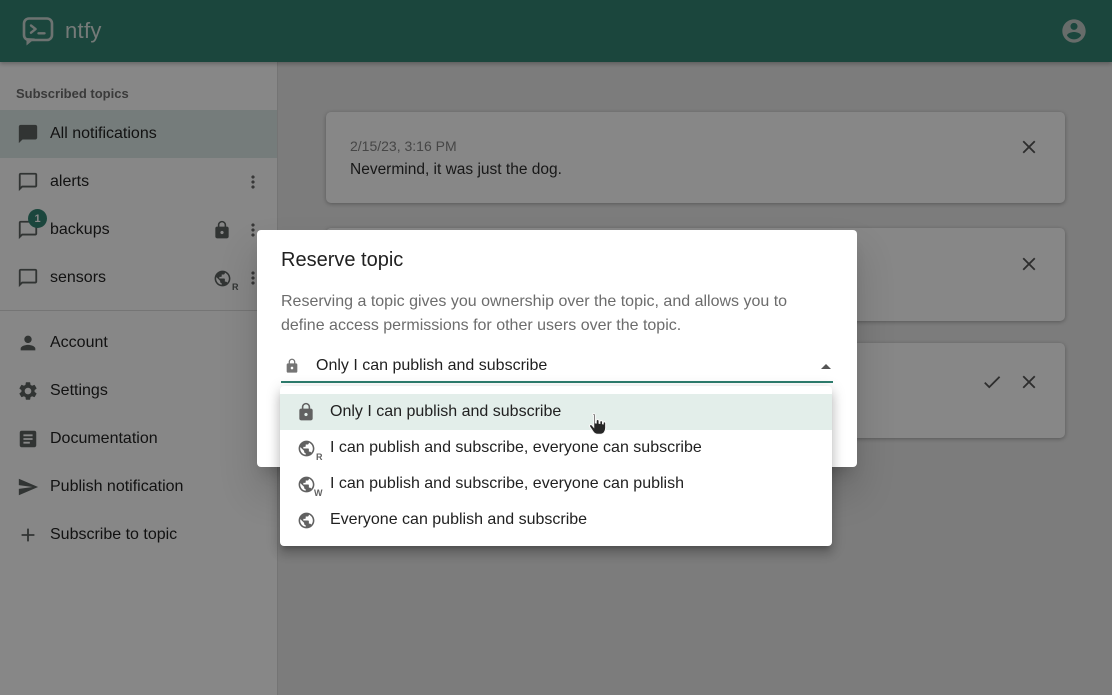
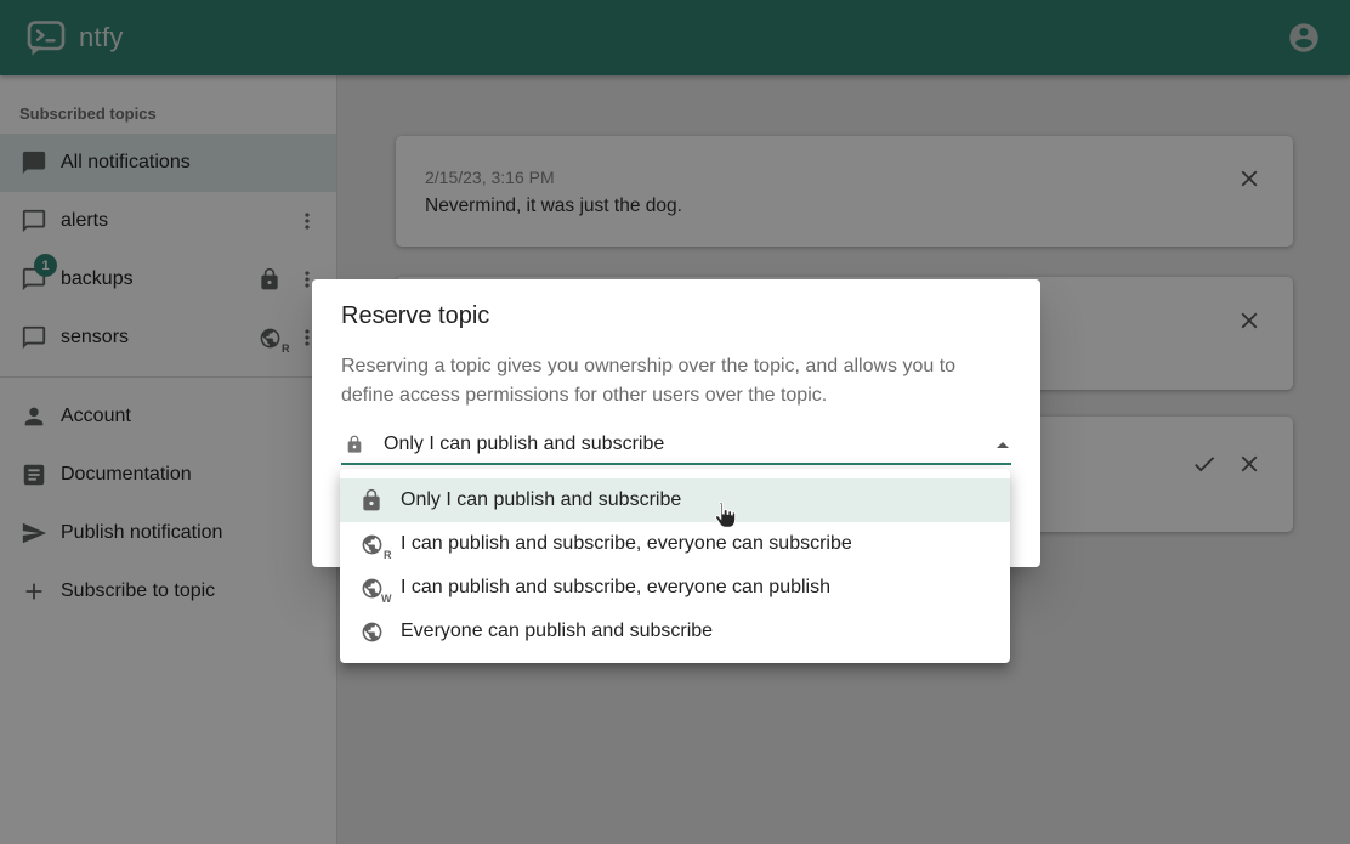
  ntfy
  Subscribed topics
  All notifications
  alerts
  1
  backups
  sensors
  R
  Account
- Settings
  Documentation
  Publish notification
  Subscribe to topic
  2/15/23, 3:16 PM
  Nevermind, it was just the dog.
  Reserve topic
  Reserving a topic gives you ownership over the topic, and allows you to define access permissions for other users over the topic.
  Only I can publish and subscribe
  Only I can publish and subscribe
  R
  I can publish and subscribe, everyone can subscribe
  W
  I can publish and subscribe, everyone can publish
  Everyone can publish and subscribe
